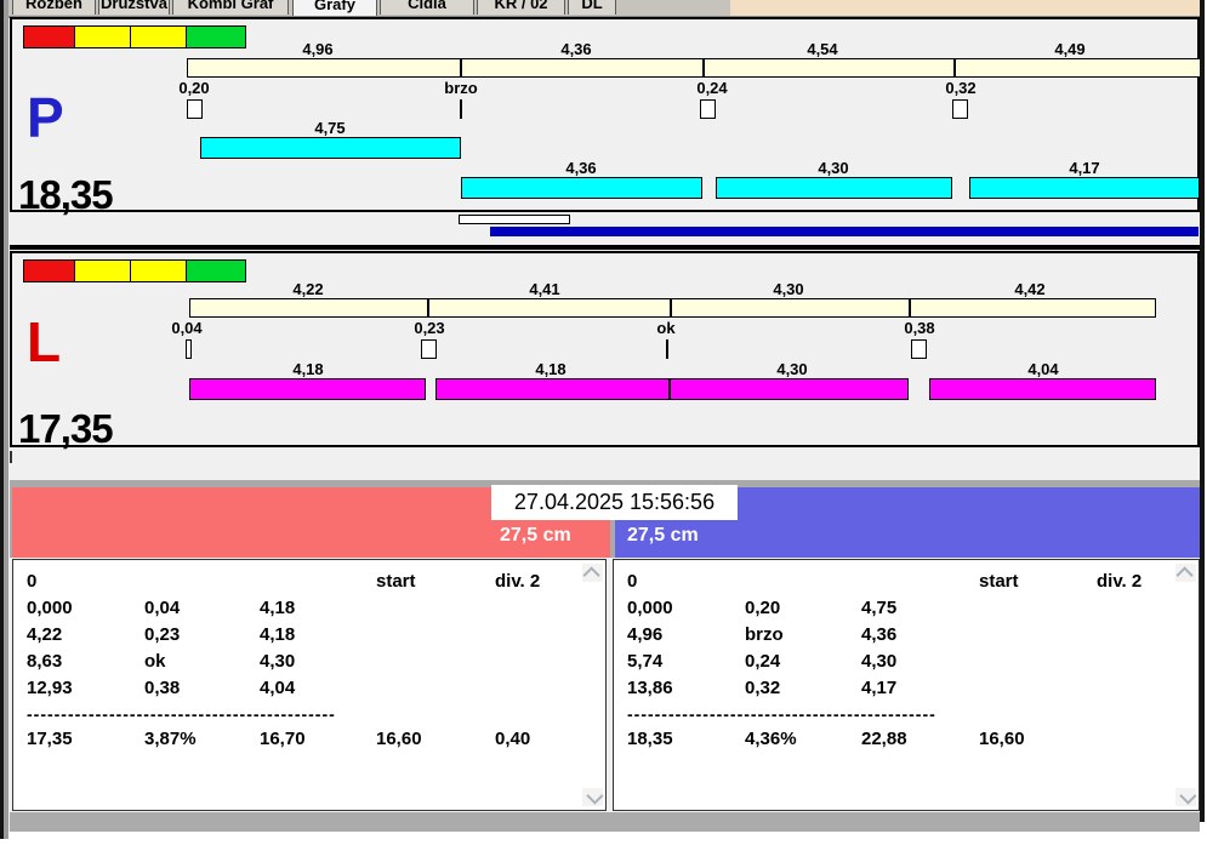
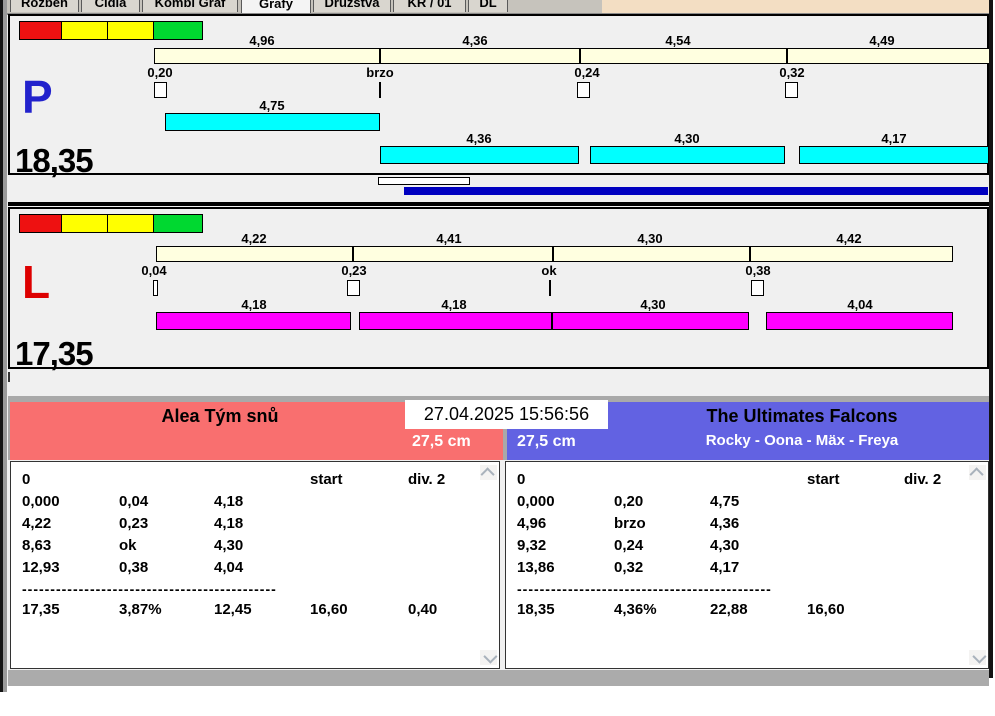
  Rozbeh
- Druzstva
+ Cidla
  Kombi Graf
  Grafy
- Cidla
+ Druzstva
- KR / 02
+ KR / 01
  DL
  4,96
  4,36
  4,54
  4,49
  0,20
  brzo
  0,24
  0,32
  P
  4,75
  4,36
  4,30
  4,17
  18,35
  4,22
  4,41
  4,30
  4,42
  0,04
  0,23
  ok
  0,38
  L
  4,18
  4,18
  4,30
  4,04
  17,35
+ Alea Tým snů
  27,5 cm
  27,5 cm
+ The Ultimates Falcons
+ Rocky - Oona - Mäx - Freya
  27.04.2025 15:56:56
  0
  start
  div. 2
  0,000
  0,04
  4,18
  4,22
  0,23
  4,18
  8,63
  ok
  4,30
  12,93
  0,38
  4,04
  ---------------------------------------------
  17,35
  3,87%
- 16,70
+ 12,45
  16,60
  0,40
  0
  start
  div. 2
  0,000
  0,20
  4,75
  4,96
  brzo
  4,36
- 5,74
+ 9,32
  0,24
  4,30
  13,86
  0,32
  4,17
  ---------------------------------------------
  18,35
  4,36%
  22,88
  16,60
